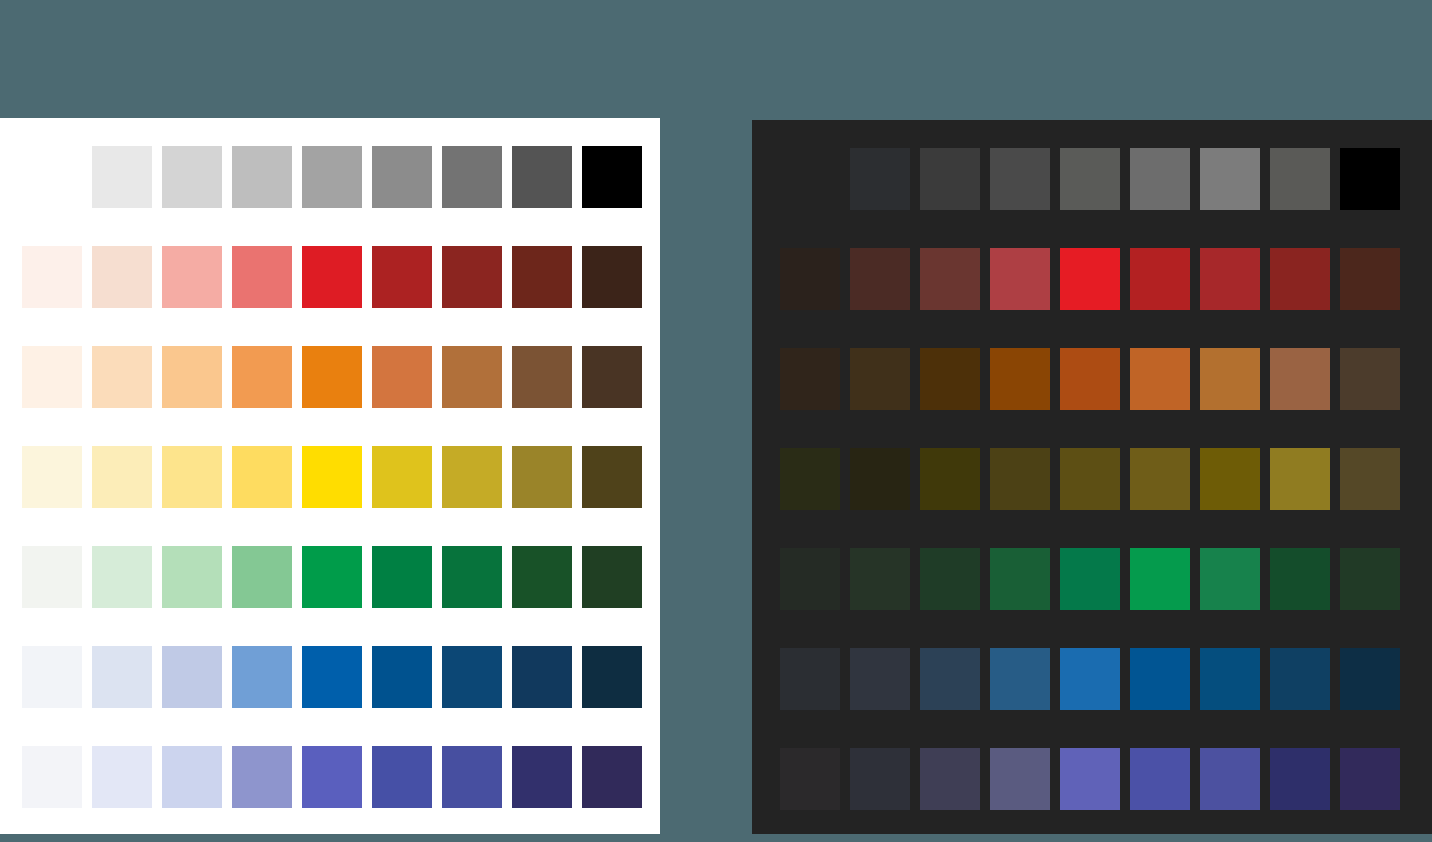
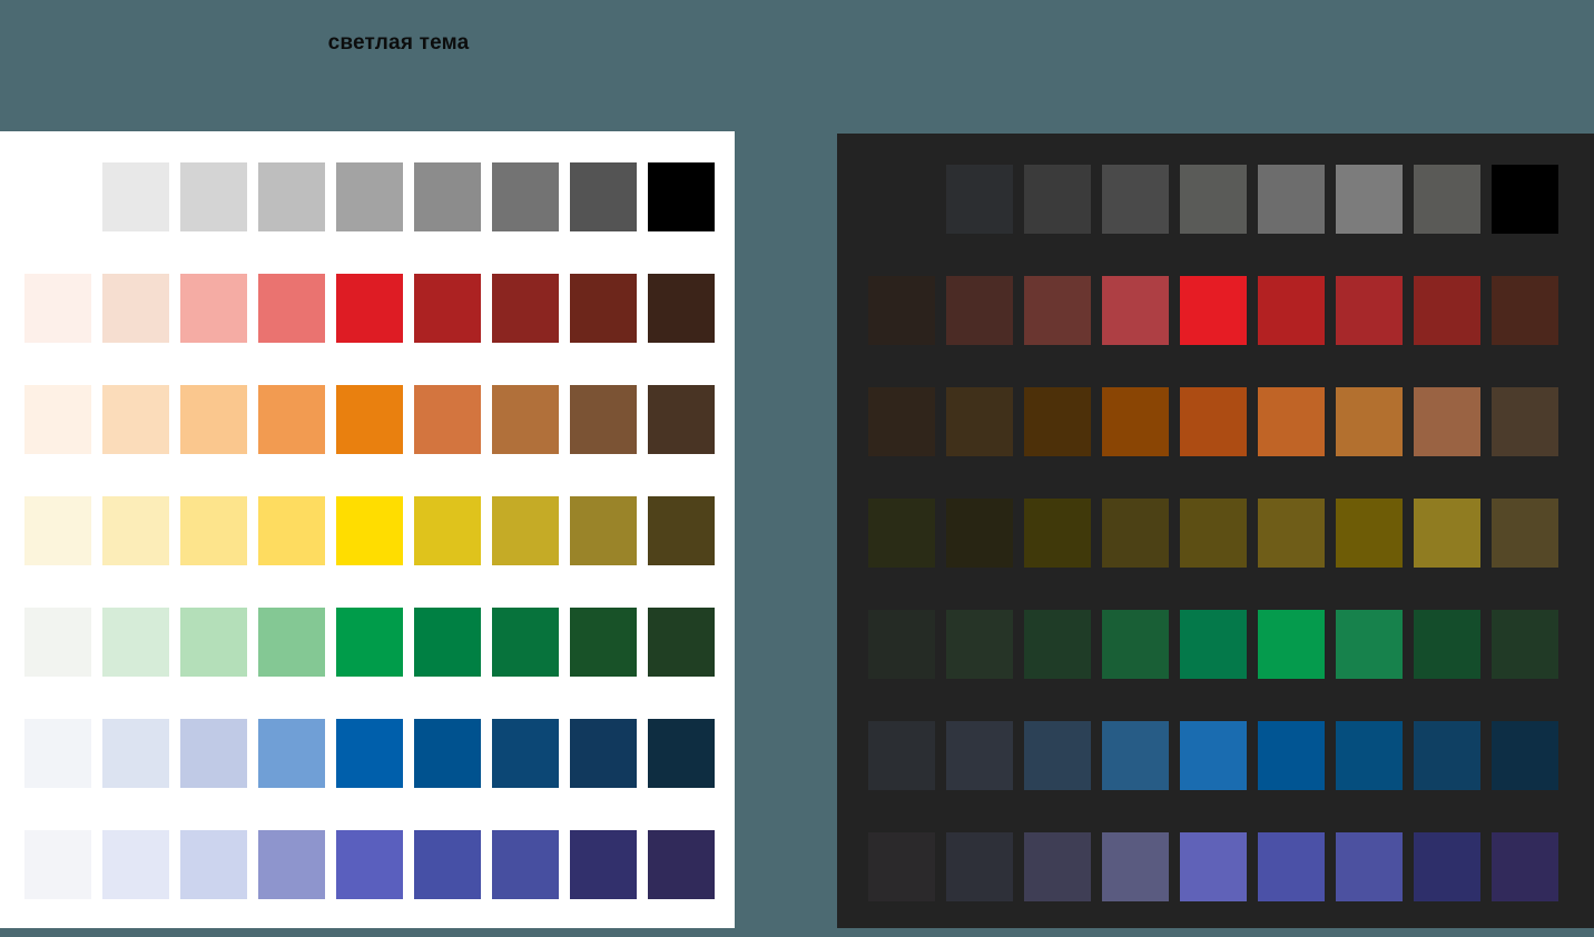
+ светлая тема
